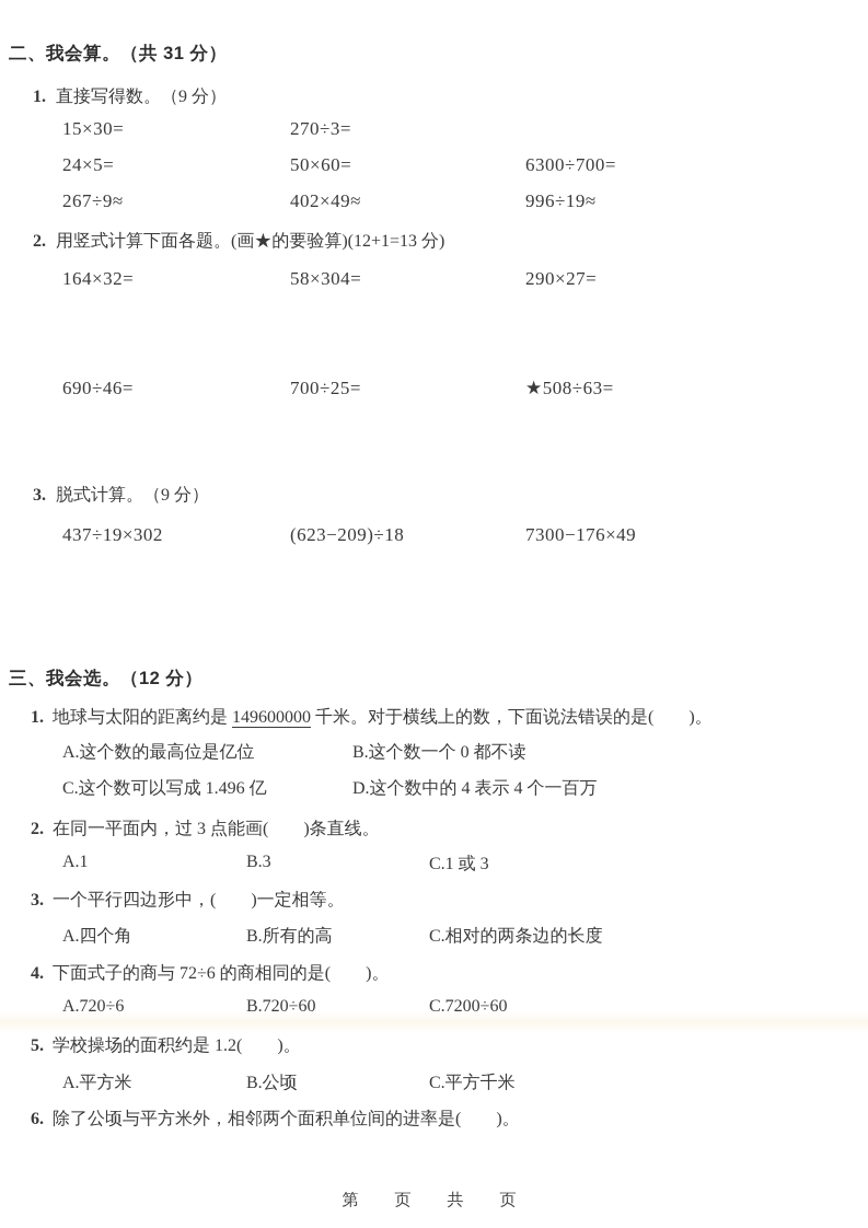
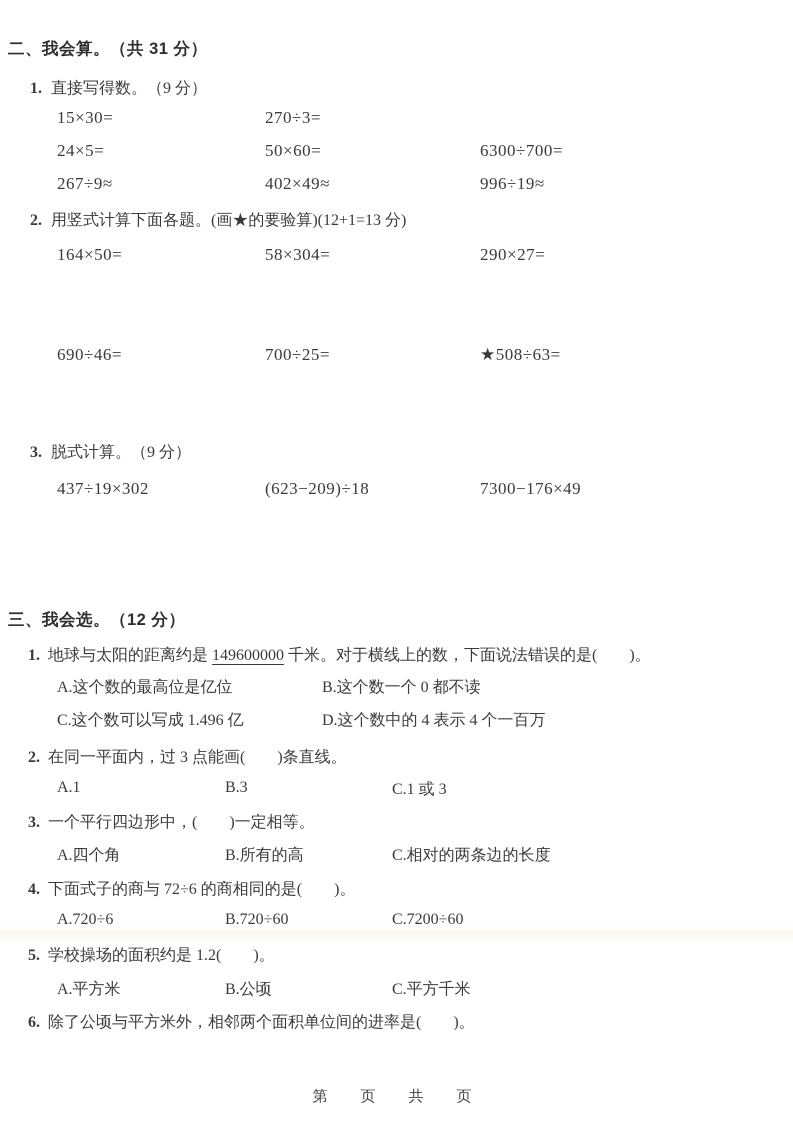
  二、我会算。（共 31 分）
  1. 直接写得数。（9 分）
  15×30=
  270÷3=
  24×5=
  50×60=
  6300÷700=
  267÷9≈
  402×49≈
  996÷19≈
  2. 用竖式计算下面各题。(画★的要验算)(12+1=13 分)
- 164×32=
+ 164×50=
  58×304=
  290×27=
  690÷46=
  700÷25=
  ★508÷63=
  3. 脱式计算。（9 分）
  437÷19×302
  (623−209)÷18
  7300−176×49
  三、我会选。（12 分）
  1. 地球与太阳的距离约是 149600000 千米。对于横线上的数，下面说法错误的是( )。
  A.这个数的最高位是亿位
  B.这个数一个 0 都不读
  C.这个数可以写成 1.496 亿
  D.这个数中的 4 表示 4 个一百万
  2. 在同一平面内，过 3 点能画( )条直线。
  A.1
  B.3
  C.1 或 3
  3. 一个平行四边形中，( )一定相等。
  A.四个角
  B.所有的高
  C.相对的两条边的长度
  4. 下面式子的商与 72÷6 的商相同的是( )。
  A.720÷6
  B.720÷60
  C.7200÷60
  5. 学校操场的面积约是 1.2( )。
  A.平方米
  B.公顷
  C.平方千米
  6. 除了公顷与平方米外，相邻两个面积单位间的进率是( )。
  第 页 共 页
